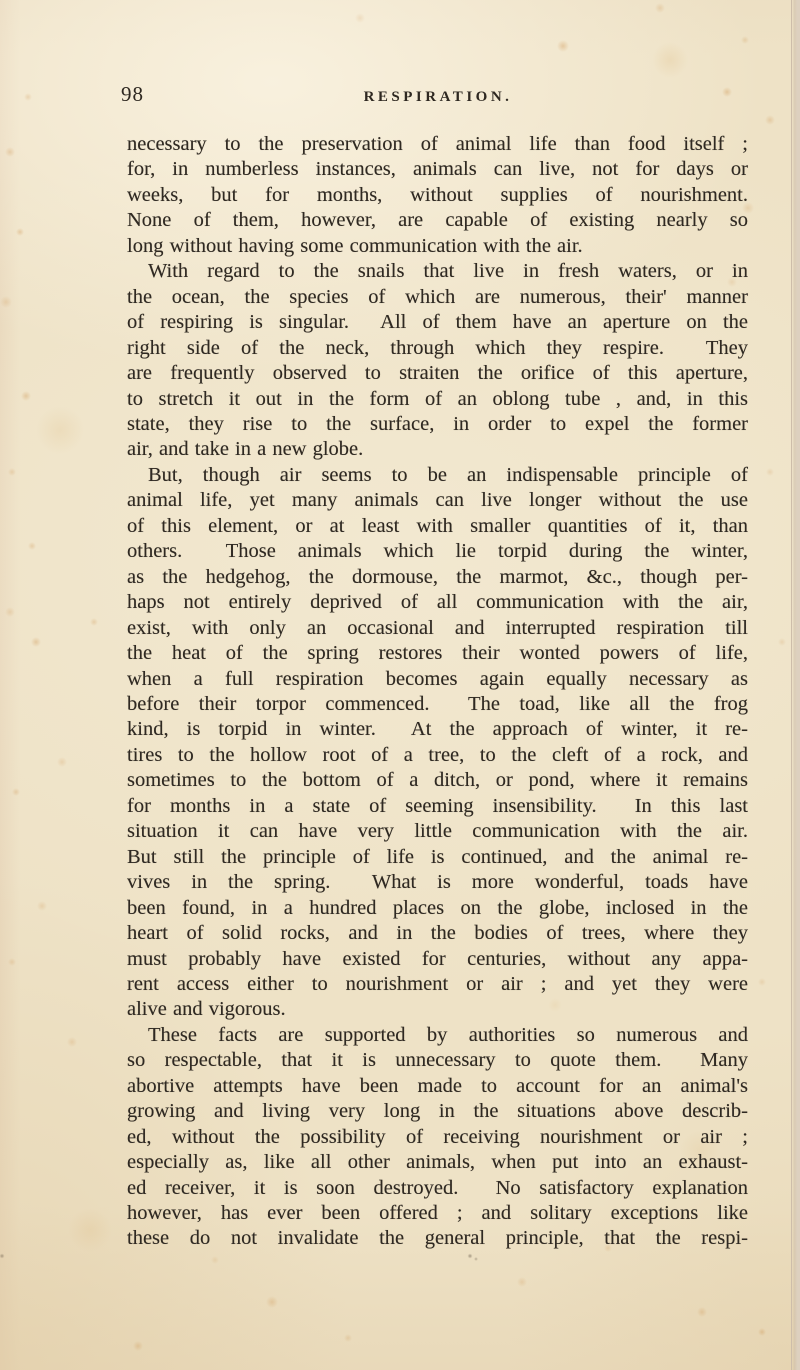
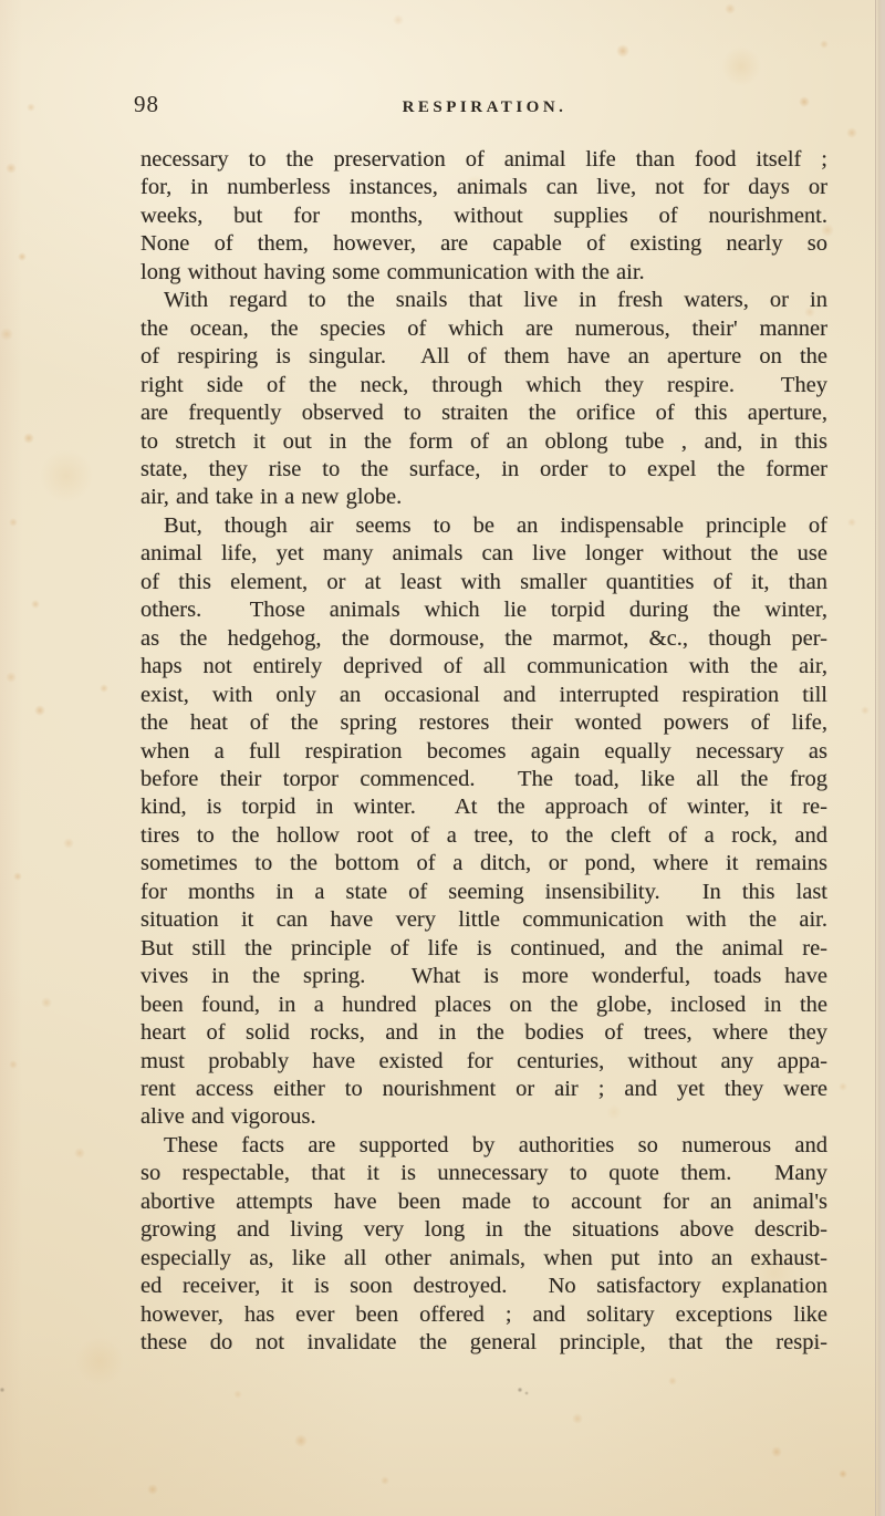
  98
  RESPIRATION.
  necessary to the preservation of animal life than food itself ;
  for, in numberless instances, animals can live, not for days or
  weeks, but for months, without supplies of nourishment.
  None of them, however, are capable of existing nearly so
  long without having some communication with the air.
  With regard to the snails that live in fresh waters, or in
  the ocean, the species of which are numerous, their' manner
  of respiring is singular. All of them have an aperture on the
  right side of the neck, through which they respire. They
  are frequently observed to straiten the orifice of this aperture,
  to stretch it out in the form of an oblong tube , and, in this
  state, they rise to the surface, in order to expel the former
  air, and take in a new globe.
  But, though air seems to be an indispensable principle of
  animal life, yet many animals can live longer without the use
  of this element, or at least with smaller quantities of it, than
  others. Those animals which lie torpid during the winter,
  as the hedgehog, the dormouse, the marmot, &c., though per-
  haps not entirely deprived of all communication with the air,
  exist, with only an occasional and interrupted respiration till
  the heat of the spring restores their wonted powers of life,
  when a full respiration becomes again equally necessary as
  before their torpor commenced. The toad, like all the frog
  kind, is torpid in winter. At the approach of winter, it re-
  tires to the hollow root of a tree, to the cleft of a rock, and
  sometimes to the bottom of a ditch, or pond, where it remains
  for months in a state of seeming insensibility. In this last
  situation it can have very little communication with the air.
  But still the principle of life is continued, and the animal re-
  vives in the spring. What is more wonderful, toads have
  been found, in a hundred places on the globe, inclosed in the
  heart of solid rocks, and in the bodies of trees, where they
  must probably have existed for centuries, without any appa-
  rent access either to nourishment or air ; and yet they were
  alive and vigorous.
  These facts are supported by authorities so numerous and
  so respectable, that it is unnecessary to quote them. Many
  abortive attempts have been made to account for an animal's
  growing and living very long in the situations above describ-
- ed, without the possibility of receiving nourishment or air ;
  especially as, like all other animals, when put into an exhaust-
  ed receiver, it is soon destroyed. No satisfactory explanation
  however, has ever been offered ; and solitary exceptions like
  these do not invalidate the general principle, that the respi-
